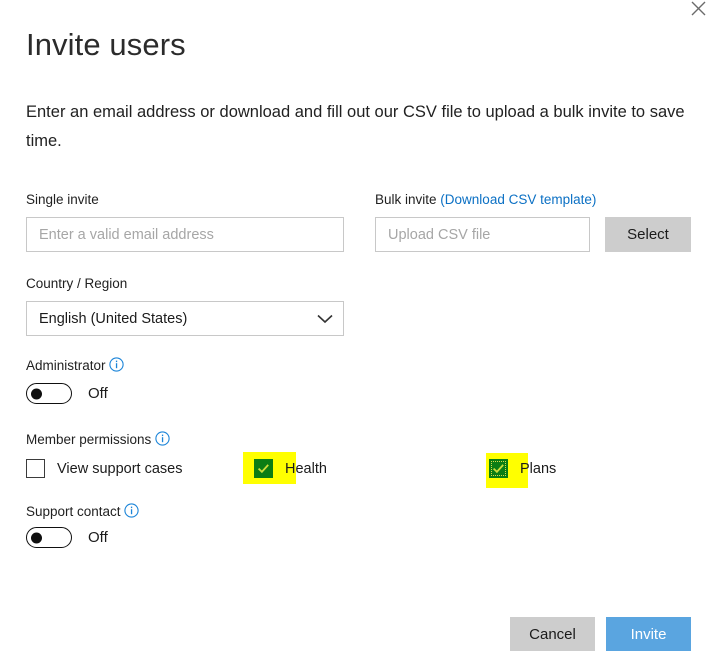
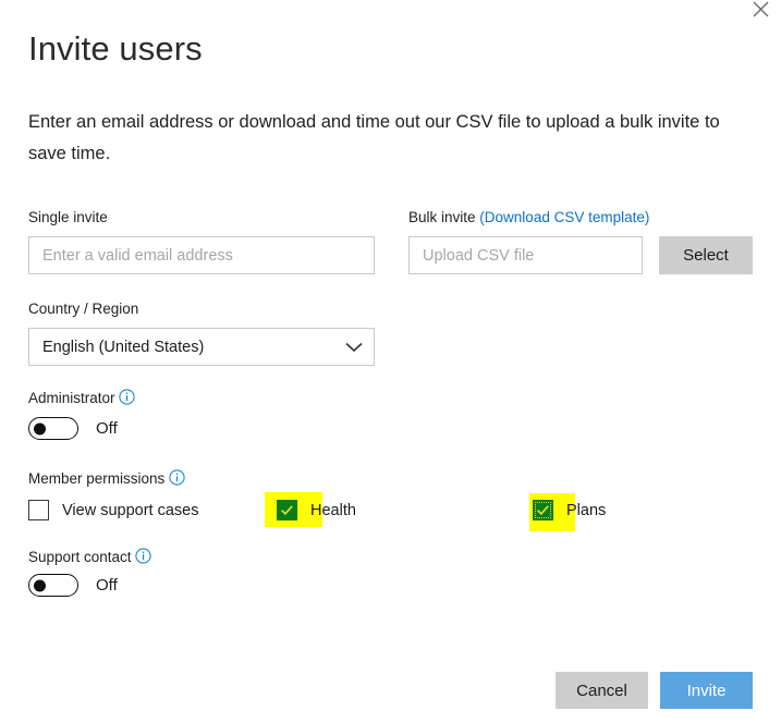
  Invite users
- Enter an email address or download and fill out our CSV file to upload a bulk invite to save time.
+ Enter an email address or download and time out our CSV file to upload a bulk invite to save time.
  Single invite
  Enter a valid email address
  Bulk invite (Download CSV template)
  Upload CSV file
  Select
  Country / Region
  English (United States)
  Administrator
  Off
  Member permissions
  View support cases
  Health
  Plans
  Support contact
  Off
  Cancel
  Invite
